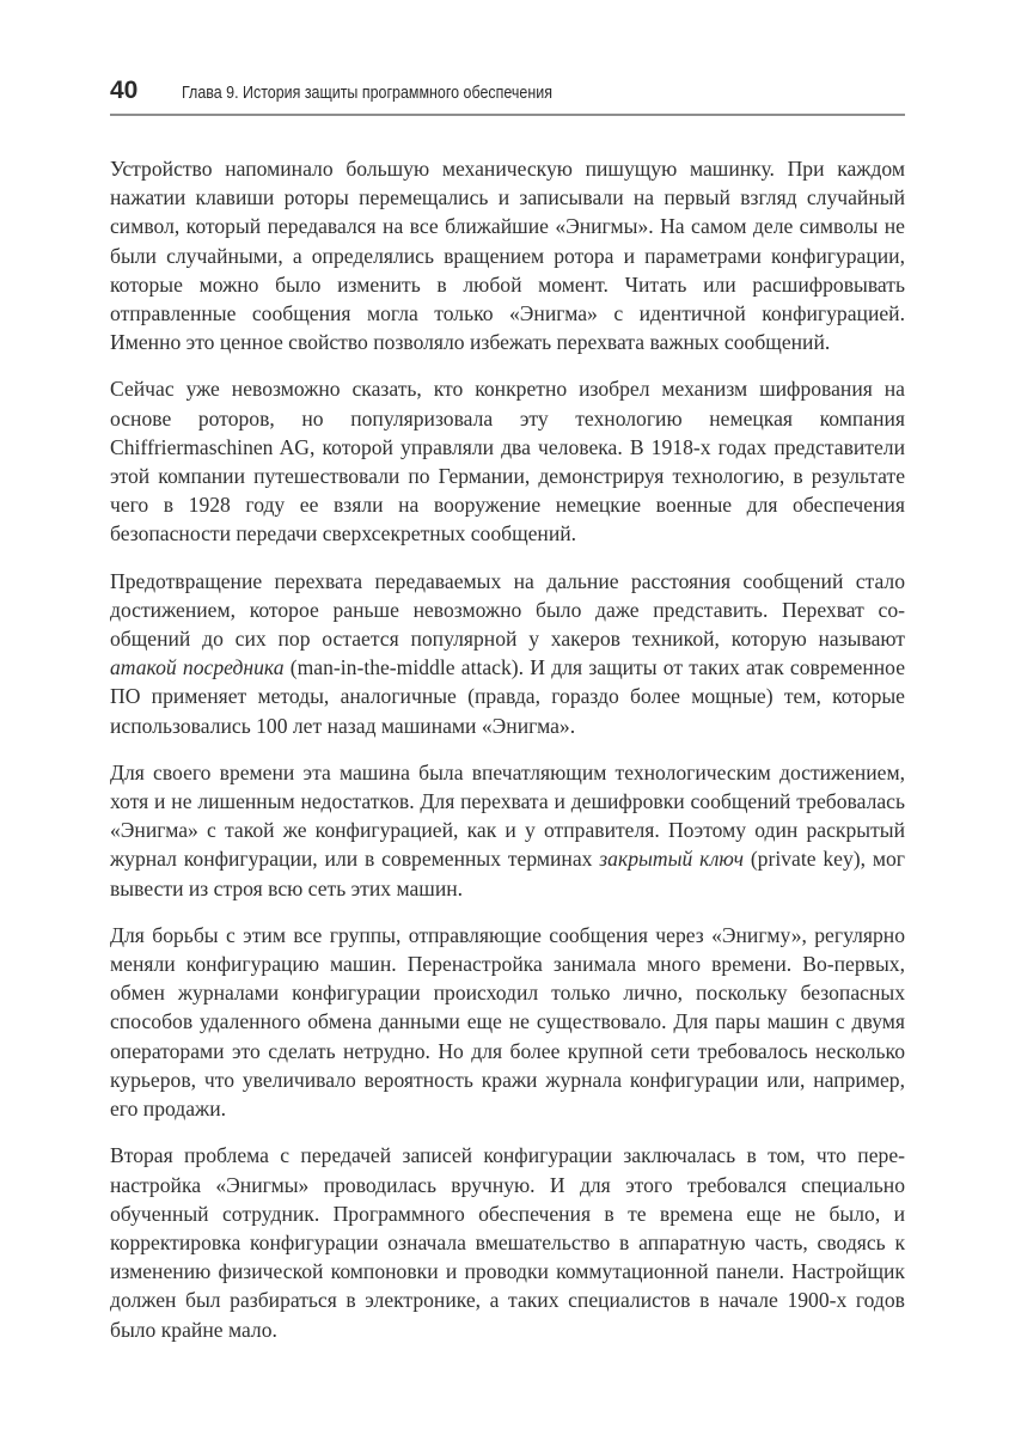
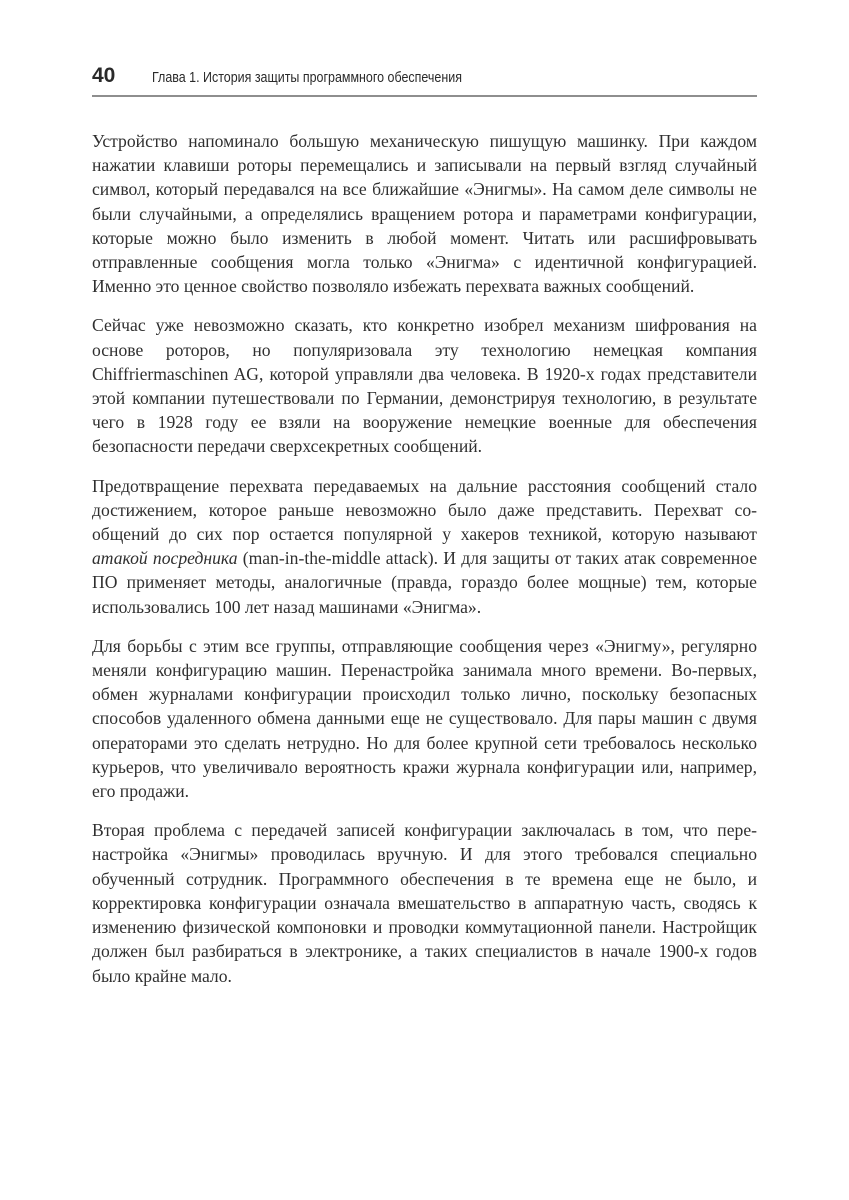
  40
- Глава 9. История защиты программного обеспечения
+ Глава 1. История защиты программного обеспечения
  Устройство напоминало большую механическую пишущую машинку. При каждом нажатии клавиши роторы перемещались и записывали на первый взгляд случай­ный символ, который передавался на все ближайшие «Энигмы». На самом деле символы не были случайными, а определялись вращением ротора и параметрами конфигурации, которые можно было изменить в любой момент. Читать или рас­шифровывать отправленные сообщения могла только «Энигма» с идентичной конфигурацией. Именно это ценное свойство позволяло избежать перехвата важных сообщений.
- Сейчас уже невозможно сказать, кто конкретно изобрел механизм шифрова­ния на основе роторов, но популяризовала эту технологию немецкая компания Chiffriermaschinen AG, которой управляли два человека. В 1918-х годах предста­вители этой компании путешествовали по Германии, демонстрируя технологию, в результате чего в 1928 году ее взяли на вооружение немецкие военные для обес­печения безопасности передачи сверхсекретных сообщений.
+ Сейчас уже невозможно сказать, кто конкретно изобрел механизм шифрова­ния на основе роторов, но популяризовала эту технологию немецкая компания Chiffriermaschinen AG, которой управляли два человека. В 1920-х годах предста­вители этой компании путешествовали по Германии, демонстрируя технологию, в результате чего в 1928 году ее взяли на вооружение немецкие военные для обес­печения безопасности передачи сверхсекретных сообщений.
  Предотвращение перехвата передаваемых на дальние расстояния сообщений стало достижением, которое раньше невозможно было даже представить. Перехват со­бщений до сих пор остается популярной у хакеров техникой, которую называют атакой посредника (man-in-the-middle attack). И для защиты от таких атак совре­менное ПО применяет методы, аналогичные (правда, гораздо более мощные) тем, которые использовались 100 лет назад машинами «Энигма».
- Для своего времени эта машина была впечатляющим технологическим достиже­нием, хотя и не лишенным недостатков. Для перехвата и дешифровки сообщений требовалась «Энигма» с такой же конфигурацией, как и у отправителя. Поэтому один раскрытый журнал конфигурации, или в современных терминах закрытый ключ (private key), мог вывести из строя всю сеть этих машин.
  Для борьбы с этим все группы, отправляющие сообщения через «Энигму», регу­лярно меняли конфигурацию машин. Перенастройка занимала много времени. Во-первых, обмен журналами конфигурации происходил только лично, поскольку безопасных способов удаленного обмена данными еще не существовало. Для пары машин с двумя операторами это сделать нетрудно. Но для более крупной сети требовалось несколько курьеров, что увеличивало вероятность кражи журнала конфигурации или, например, его продажи.
  Вторая проблема с передачей записей конфигурации заключалась в том, что пере­настройка «Энигмы» проводилась вручную. И для этого требовался специально обученный сотрудник. Программного обеспечения в те времена еще не было, и корректировка конфигурации означала вмешательство в аппаратную часть, сводясь к изменению физической компоновки и проводки коммутационной па­нели. Настройщик должен был разбираться в электронике, а таких специалистов в начале 1900-х годов было крайне мало.
